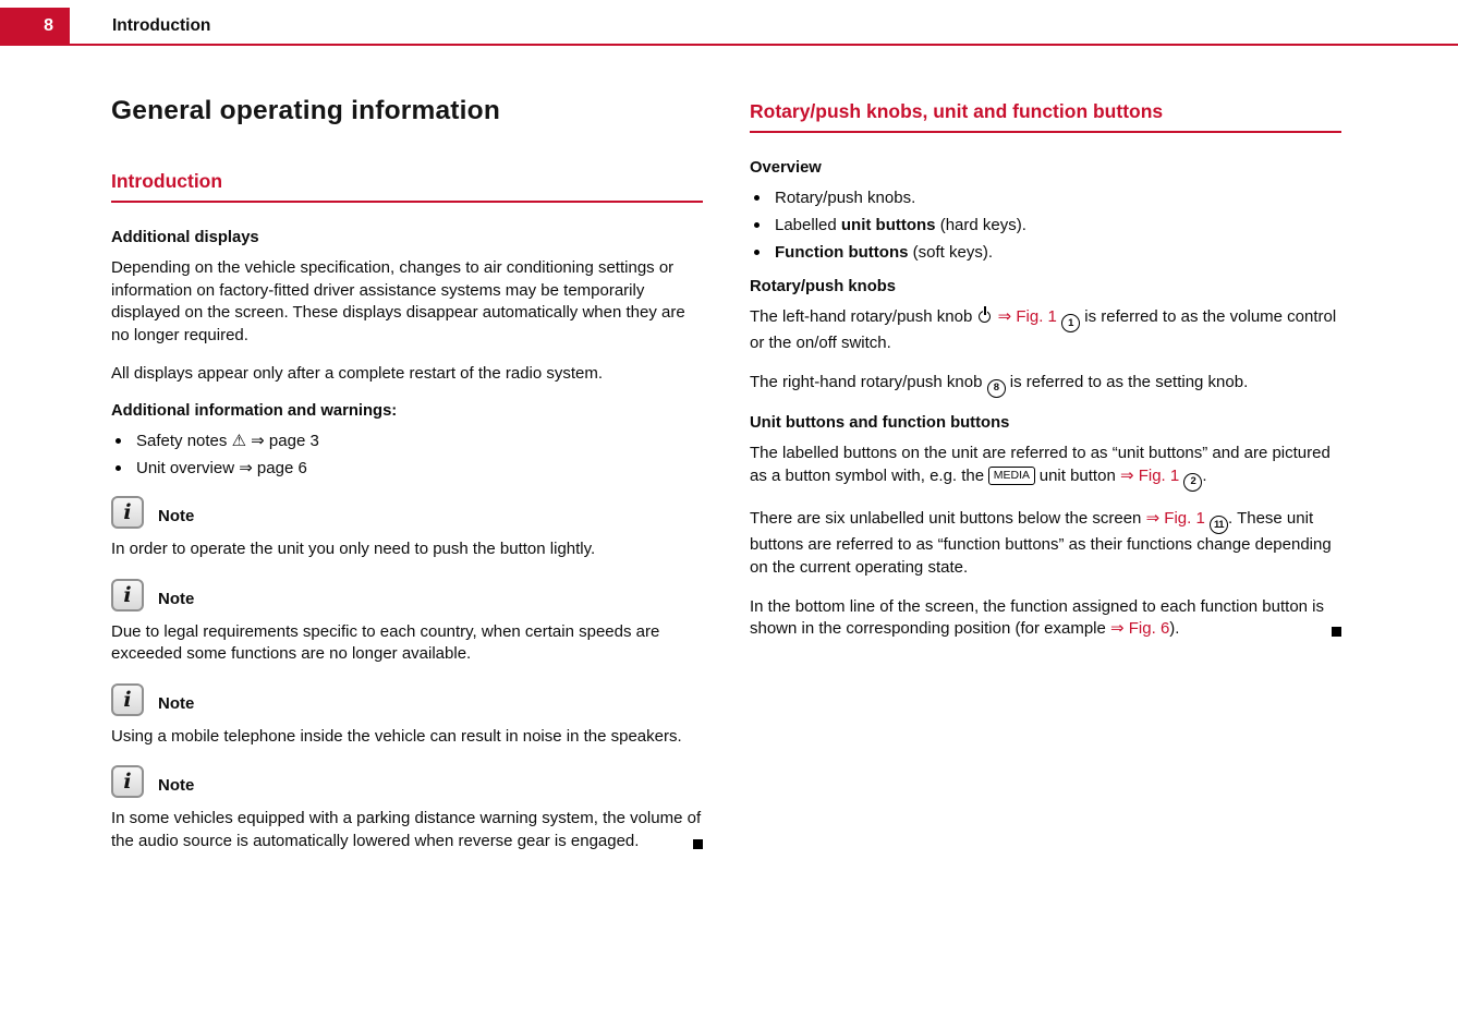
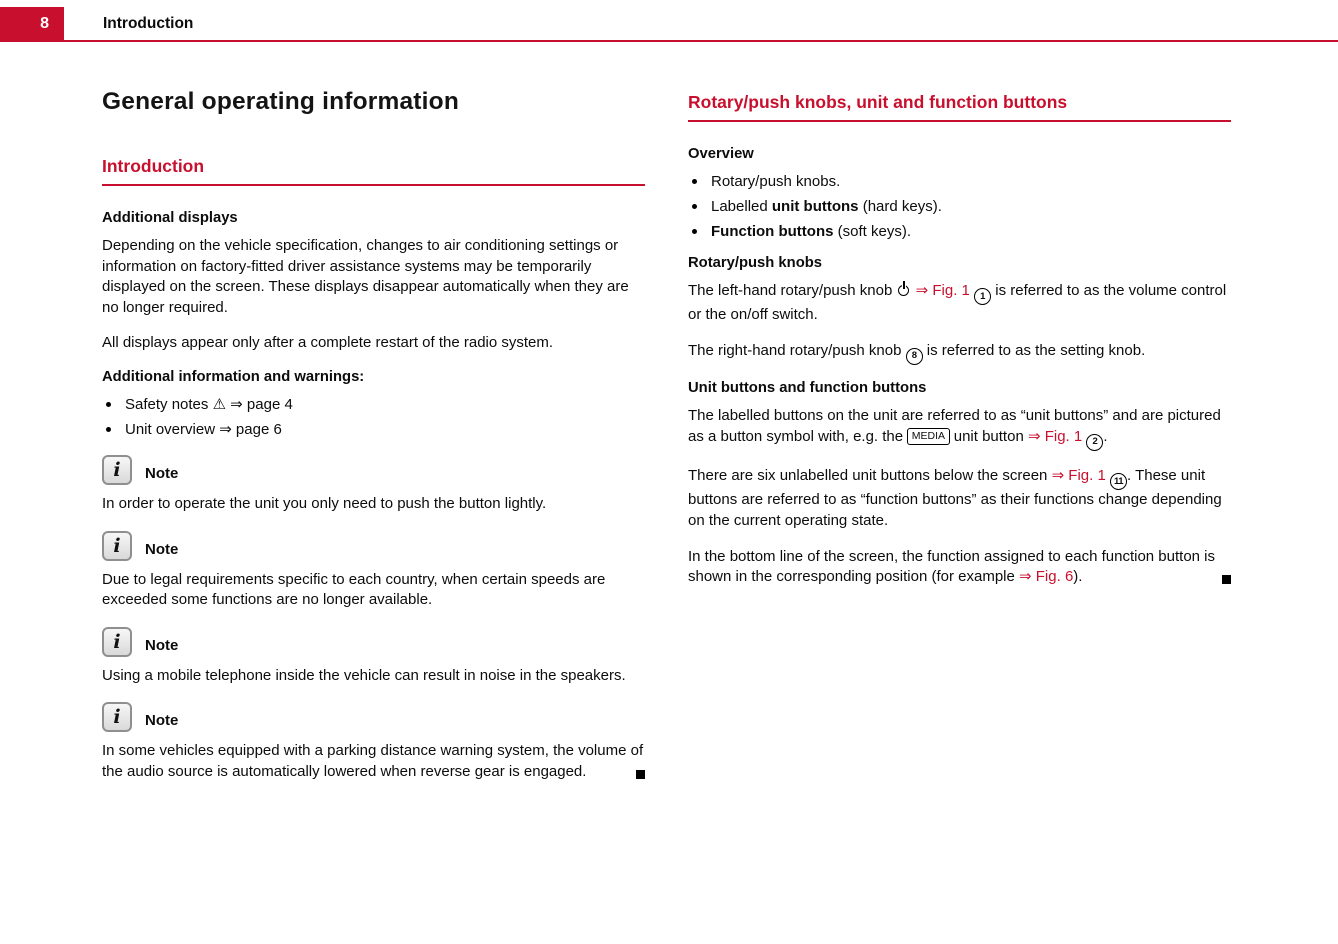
  8
  Introduction
  General operating information
  Introduction
  Additional displays
  Depending on the vehicle specification, changes to air conditioning settings or information on factory-fitted driver assistance systems may be temporarily displayed on the screen. These displays disappear automatically when they are no longer required.
  All displays appear only after a complete restart of the radio system.
  Additional information and warnings:
- Safety notes ⚠ ⇒ page 3
+ Safety notes ⚠ ⇒ page 4
  Unit overview ⇒ page 6
  i
  Note
  In order to operate the unit you only need to push the button lightly.
  i
  Note
  Due to legal requirements specific to each country, when certain speeds are exceeded some functions are no longer available.
  i
  Note
  Using a mobile telephone inside the vehicle can result in noise in the speakers.
  i
  Note
  In some vehicles equipped with a parking distance warning system, the volume of the audio source is automatically lowered when reverse gear is engaged.
  Rotary/push knobs, unit and function buttons
  Overview
  Rotary/push knobs.
  Labelled unit buttons (hard keys).
  Function buttons (soft keys).
  Rotary/push knobs
  The left-hand rotary/push knob ⇒ Fig. 1 1 is referred to as the volume control or the on/off switch.
  The right-hand rotary/push knob 8 is referred to as the setting knob.
  Unit buttons and function buttons
  The labelled buttons on the unit are referred to as “unit buttons” and are pictured as a button symbol with, e.g. the MEDIA unit button ⇒ Fig. 1 2.
  There are six unlabelled unit buttons below the screen ⇒ Fig. 1 11. These unit buttons are referred to as “function buttons” as their functions change depending on the current operating state.
  In the bottom line of the screen, the function assigned to each function button is shown in the corresponding position (for example ⇒ Fig. 6).
